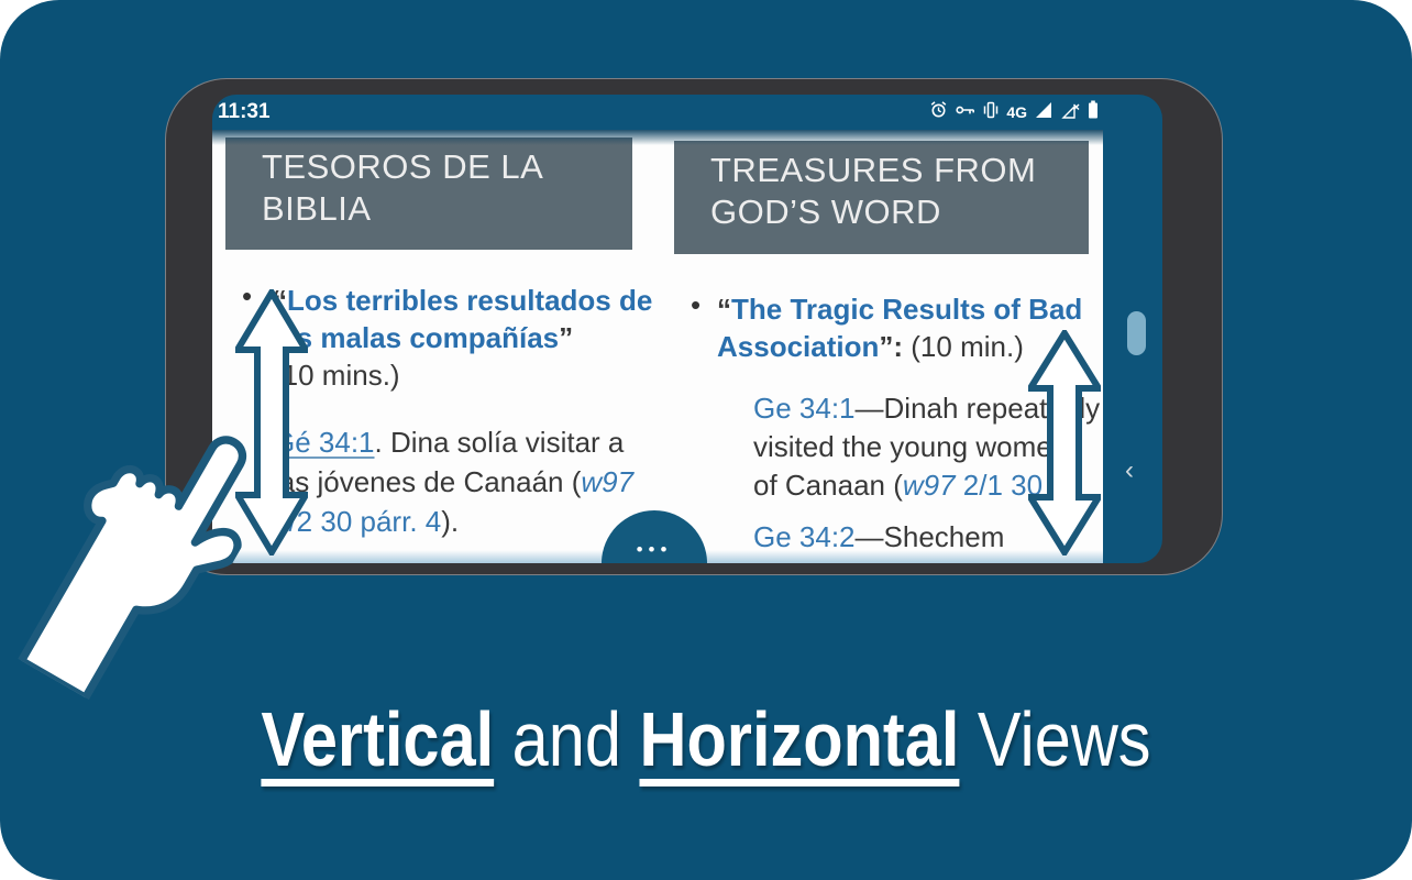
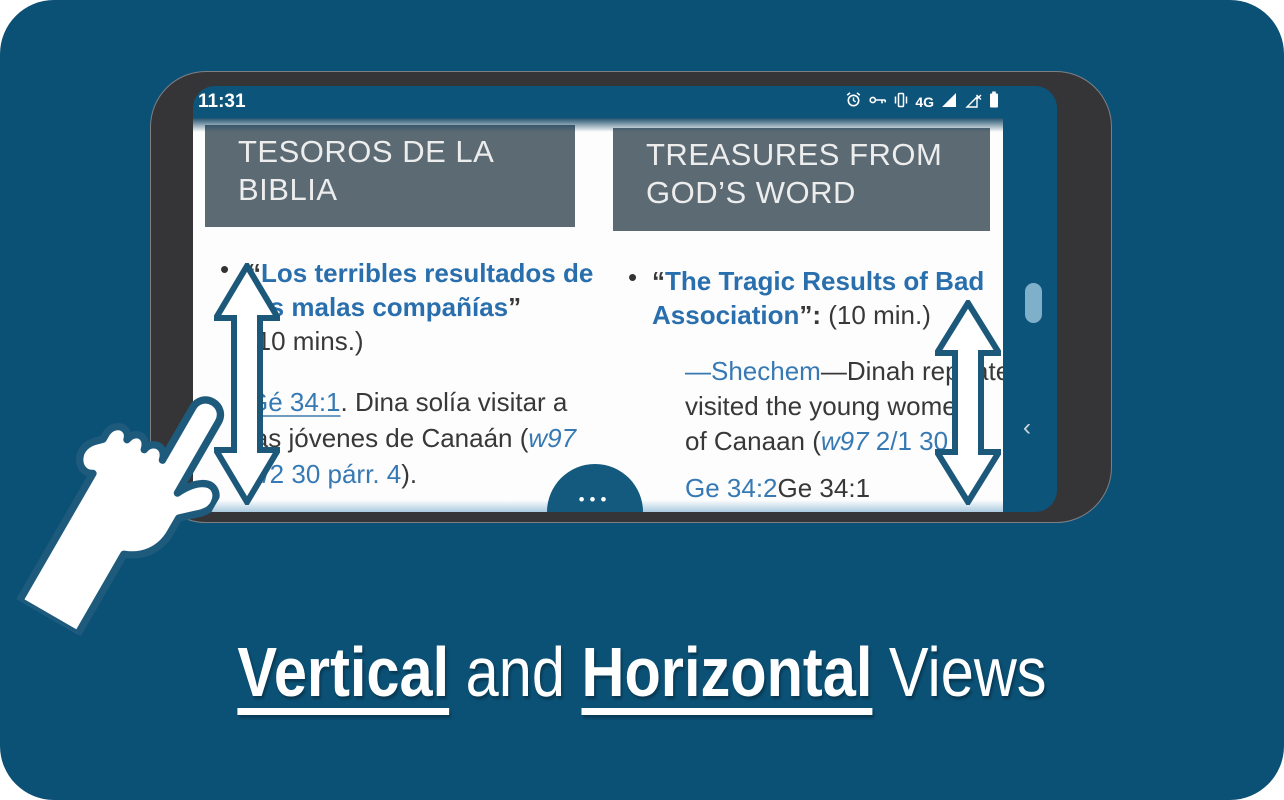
  Vertical and Horizontal Views
  11:31
  4G
  TESOROS DE LA
  BIBLIA
  TREASURES FROM
  GOD’S WORD
  •
  Los terribles resultados de
  s malas compañías”
  10 mins.)
  é 34:1. Dina solía visitar a
  s jóvenes de Canaán (w97
  2 30 párr. 4).
  •
  “The Tragic Results of Bad
  Association”: (10 min.)
- Ge 34:1—Dinah repeatly
+ —Shechem—Dinah rete
  visited the young wome
  of Canaan (w97 2/1 30
- Ge 34:2—Shechem
+ Ge 34:2Ge 34:1
  •••
  ‹
